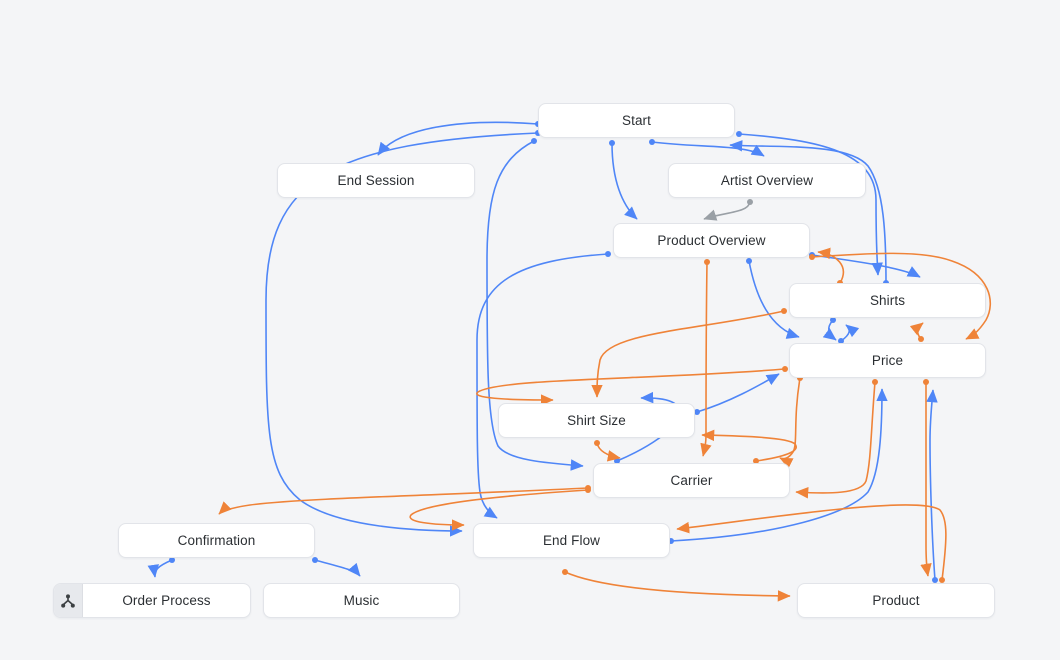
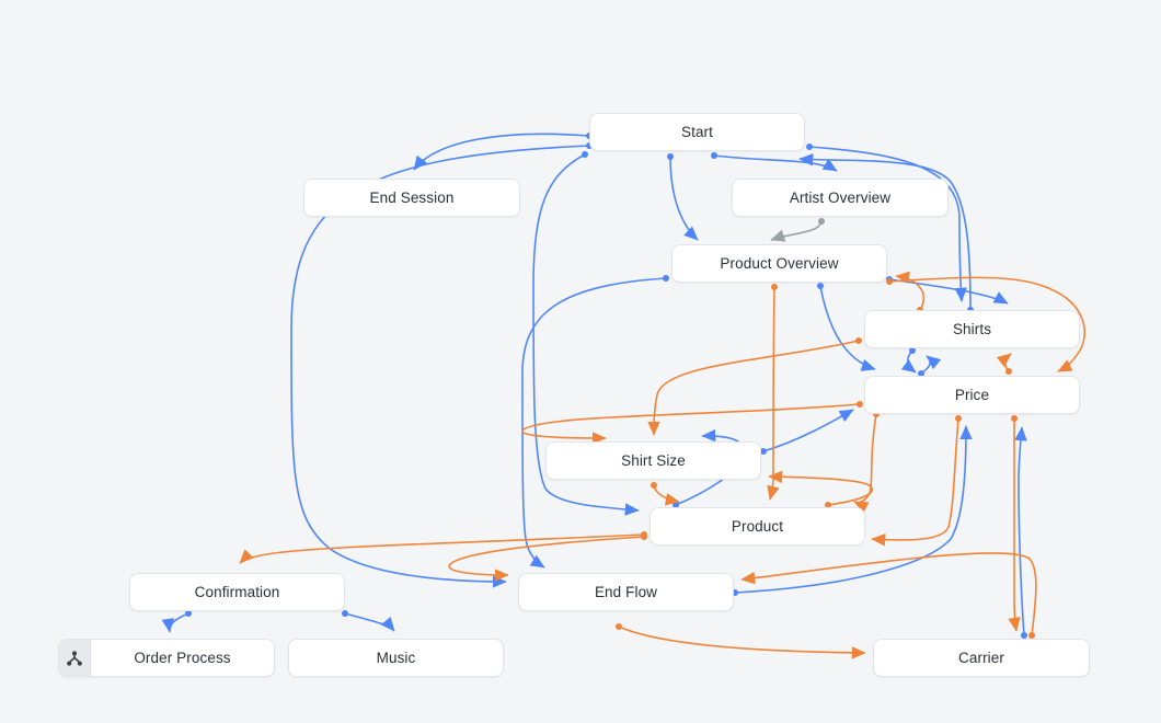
  Start
  End Session
  Artist Overview
  Product Overview
  Shirts
  Price
  Shirt Size
- Carrier
+ Product
  Confirmation
  End Flow
  Order Process
  Music
- Product
+ Carrier
